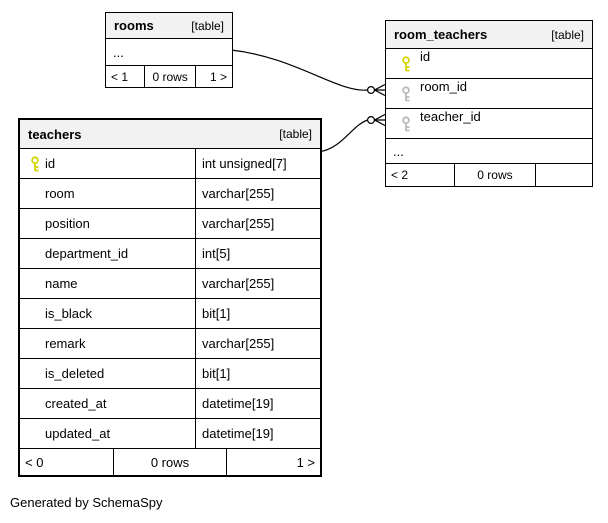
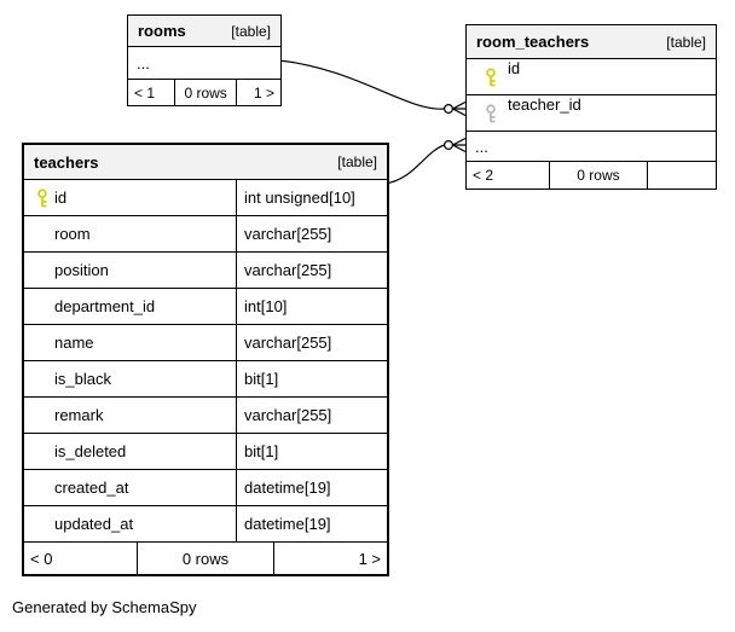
  rooms
  [table]
  ...
  < 1
  0 rows
  1 >
  room_teachers
  [table]
  id
- room_id
  teacher_id
  ...
  < 2
  0 rows
  teachers
  [table]
  id
- int unsigned[7]
+ int unsigned[10]
  room
  varchar[255]
  position
  varchar[255]
  department_id
- int[5]
+ int[10]
  name
  varchar[255]
  is_black
  bit[1]
  remark
  varchar[255]
  is_deleted
  bit[1]
  created_at
  datetime[19]
  updated_at
  datetime[19]
  < 0
  0 rows
  1 >
  Generated by SchemaSpy
